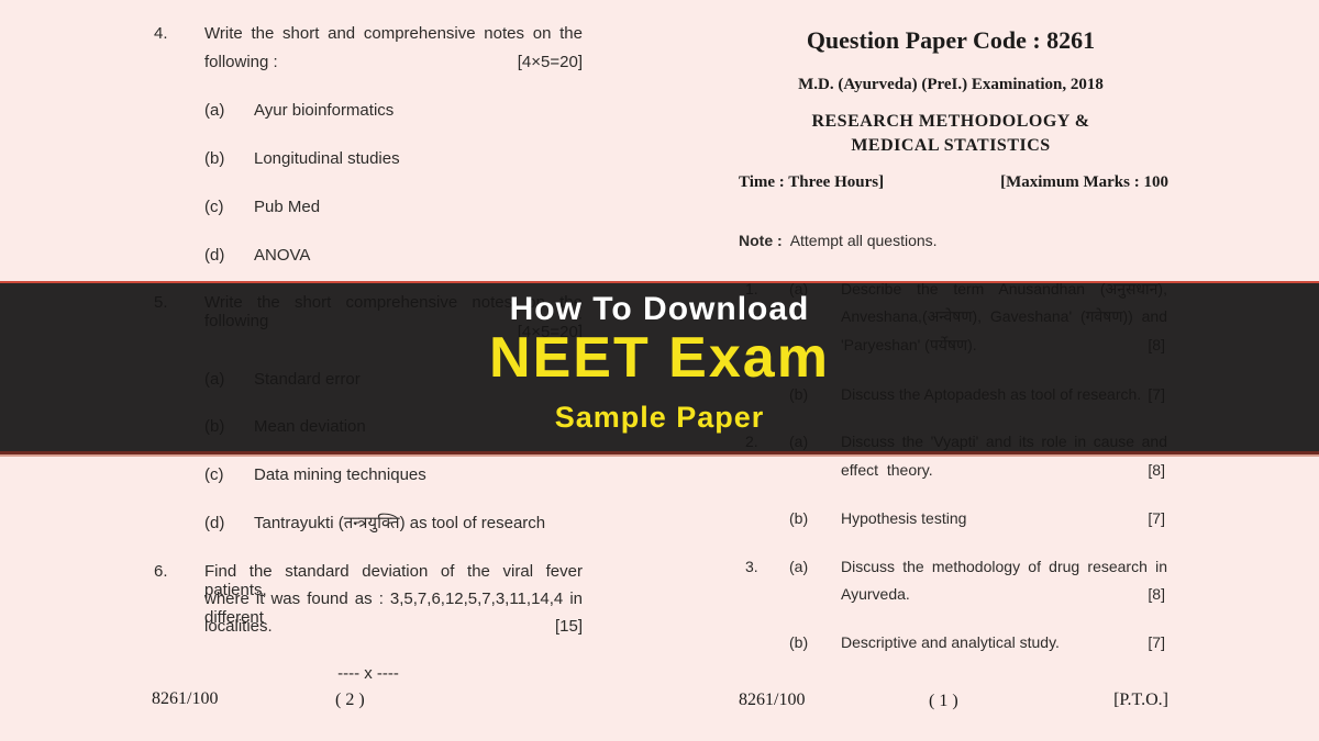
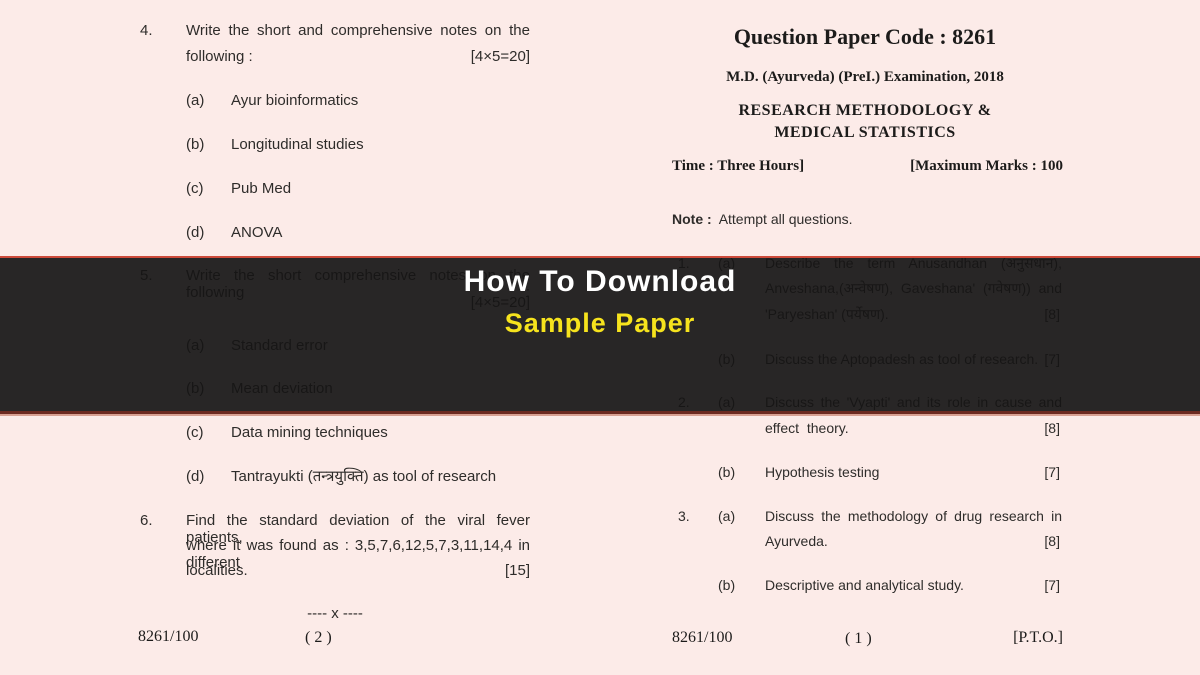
  4.
  Write the short and comprehensive notes on the
  following :
  [4×5=20]
  (a)
  Ayur bioinformatics
  (b)
  Longitudinal studies
  (c)
  Pub Med
  (d)
  ANOVA
  (c)
  Data mining techniques
  (d)
  Tantrayukti (तन्त्रयुक्ति) as tool of research
  6.
  Find the standard deviation of the viral fever patients,
  where it was found as : 3,5,7,6,12,5,7,3,11,14,4 in different
  localities.
  [15]
  ---- x ----
  8261/100
  ( 2 )
  Question Paper Code : 8261
  M.D. (Ayurveda) (PreI.) Examination, 2018
  RESEARCH METHODOLOGY &
  MEDICAL STATISTICS
  Time : Three Hours]
  [Maximum Marks : 100
  Note : Attempt all questions.
  effect theory.
  [8]
  (b)
  Hypothesis testing
  [7]
  3.
  (a)
  Discuss the methodology of drug research in
  Ayurveda.
  [8]
  (b)
  Descriptive and analytical study.
  [7]
  8261/100
  ( 1 )
  [P.T.O.]
  How To Download
- NEET Exam
  Sample Paper
